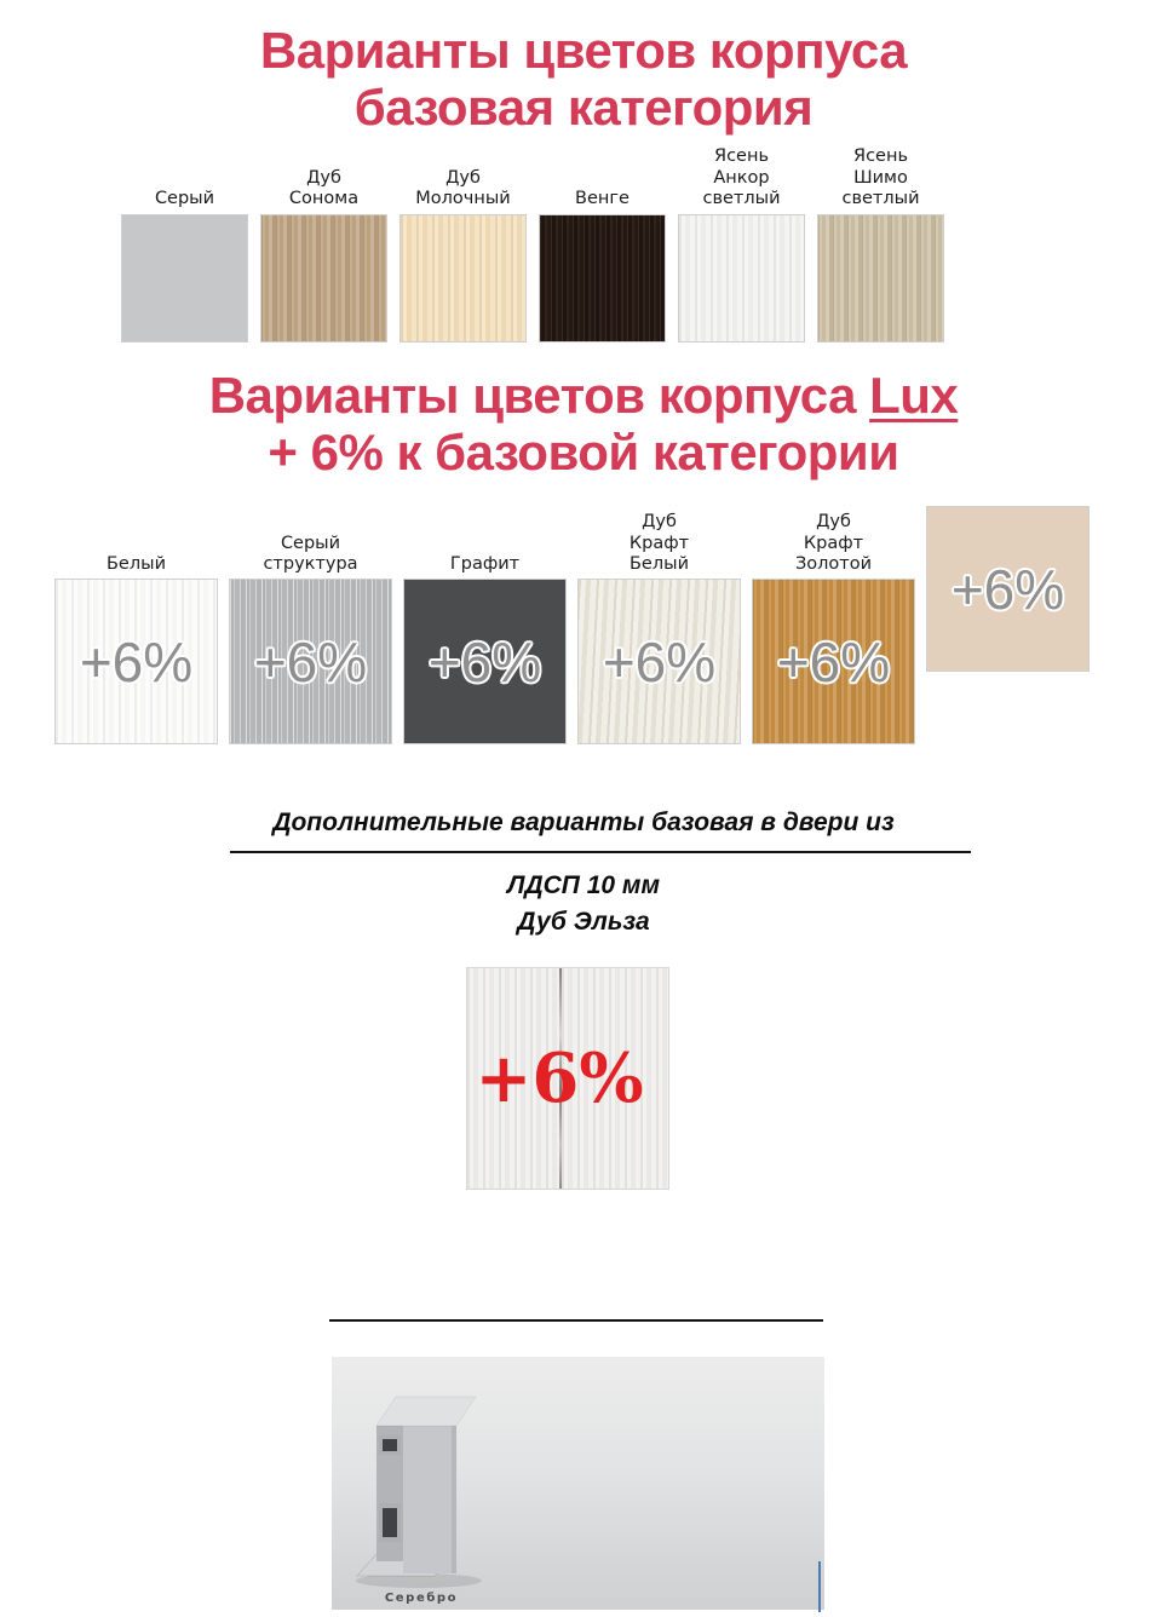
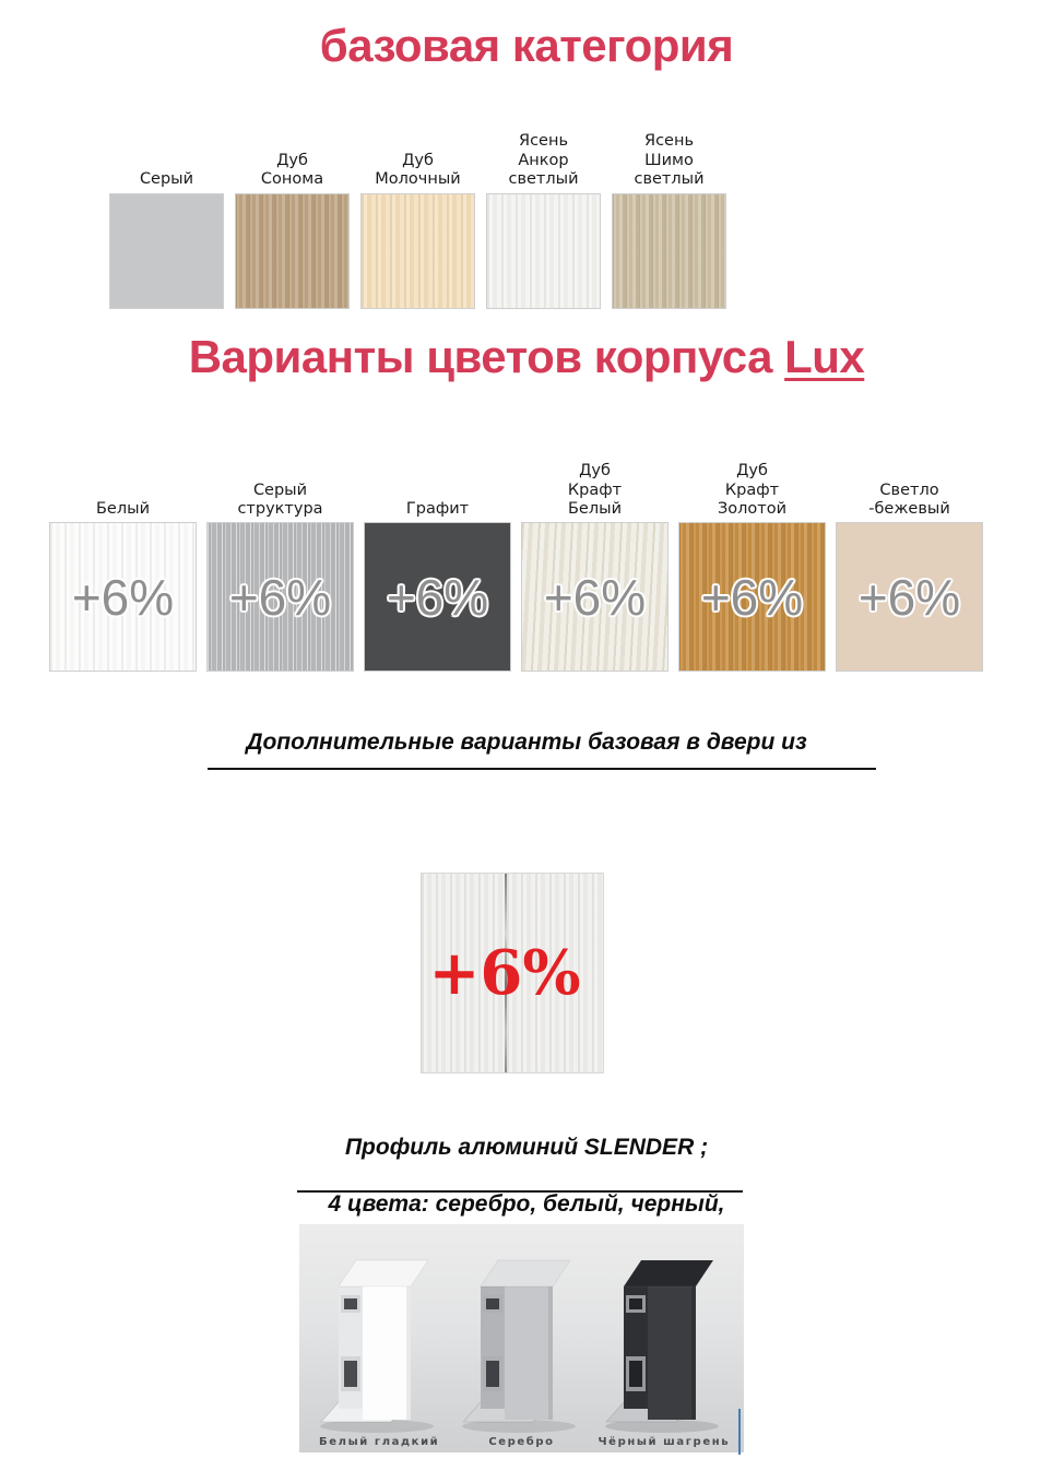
- Варианты цветов корпуса
  базовая категория
  Серый
  Дуб
  Сонома
  Дуб
  Молочный
- Венге
  Ясень
  Анкор
  светлый
  Ясень
  Шимо
  светлый
  Варианты цветов корпуса Lux
- + 6% к базовой категории
  Белый
  +6%
  Серый
  структура
  +6%
  Графит
  +6%
  Дуб
  Крафт
  Белый
  +6%
  Дуб
  Крафт
  Золотой
  +6%
+ Светло
+ -бежевый
  +6%
  Дополнительные варианты базовая в двери из
- ЛДСП 10 мм
- Дуб Эльза
  +6%
+ Профиль алюминий SLENDER ;
+ 4 цвета: серебро, белый, черный,
+ Белый гладкий
  Серебро
+ Чёрный шагрень
